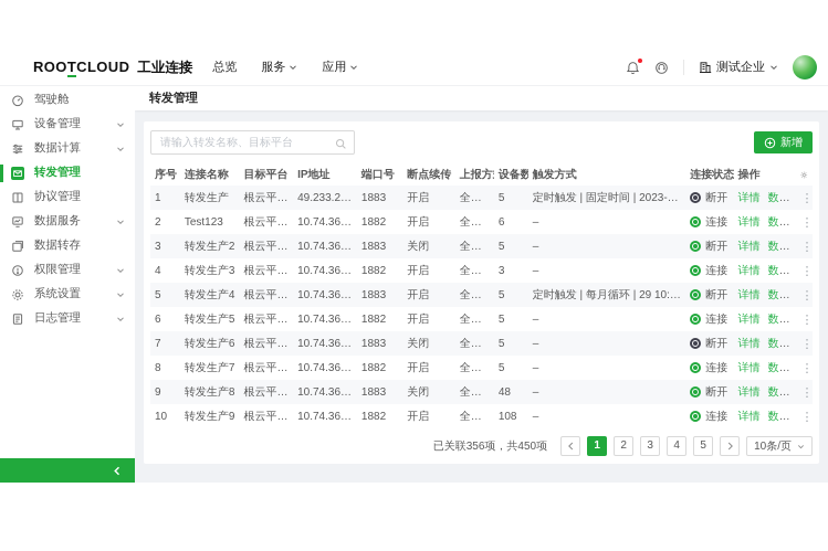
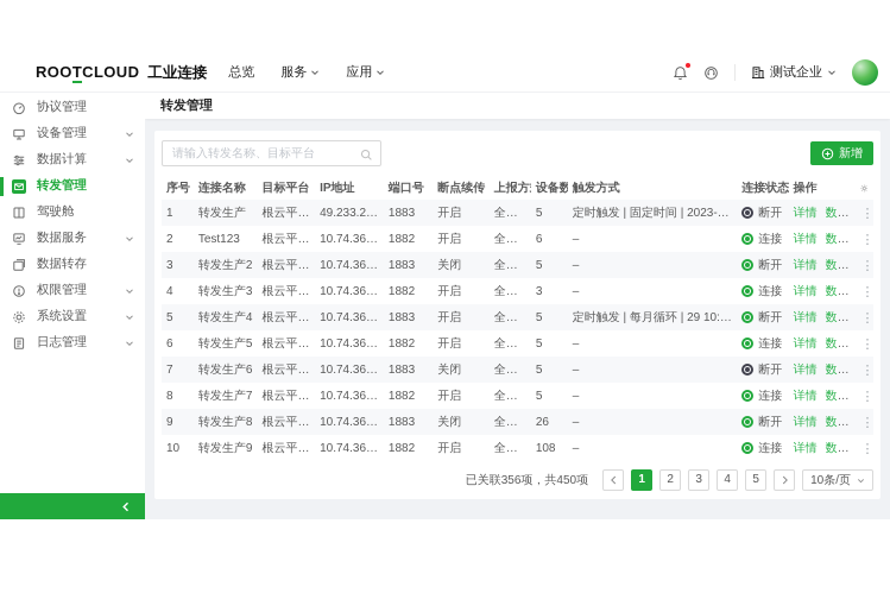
  ROOTCLOUD
  工业连接
  总览
  服务
  应用
  测试企业
- 驾驶舱
+ 协议管理
  设备管理
  数据计算
  转发管理
- 协议管理
+ 驾驶舱
  数据服务
  数据转存
  权限管理
  系统设置
  日志管理
  转发管理
  请输入转发名称、目标平台
  新增
  序号	连接名称	目标平台	IP地址	端口号	断点续传	上报方	设备数	触发方式	连接状态	操作
  1	转发生产	根云平台4	49.233.236.	1883	开启	全量上	5	定时触发 | 固定时间 | 2023-10-	断开	详情 数据对	⋮
  2	Test123	根云平台4	10.74.36.13	1882	开启	全量上	6	–	连接	详情 数据对	⋮
  3	转发生产2	根云平台4	10.74.36.13	1883	关闭	全量上	5	–	断开	详情 数据对	⋮
  4	转发生产3	根云平台4	10.74.36.13	1882	开启	全量上	3	–	连接	详情 数据对	⋮
  5	转发生产4	根云平台4	10.74.36.13	1883	开启	全量上	5	定时触发 | 每月循环 | 29 10:38:	断开	详情 数据对	⋮
  6	转发生产5	根云平台4	10.74.36.13	1882	开启	全量上	5	–	连接	详情 数据对	⋮
  7	转发生产6	根云平台4	10.74.36.13	1883	关闭	全量上	5	–	断开	详情 数据对	⋮
  8	转发生产7	根云平台4	10.74.36.13	1882	开启	全量上	5	–	连接	详情 数据对	⋮
- 9	转发生产8	根云平台4	10.74.36.13	1883	关闭	全量上	48	–	断开	详情 数据对	⋮
+ 9	转发生产8	根云平台4	10.74.36.13	1883	关闭	全量上	26	–	断开	详情 数据对	⋮
  10	转发生产9	根云平台4	10.74.36.13	1882	开启	全量上	108	–	连接	详情 数据对	⋮
  已关联356项，共450项
  1
  2
  3
  4
  5
  10条/页
